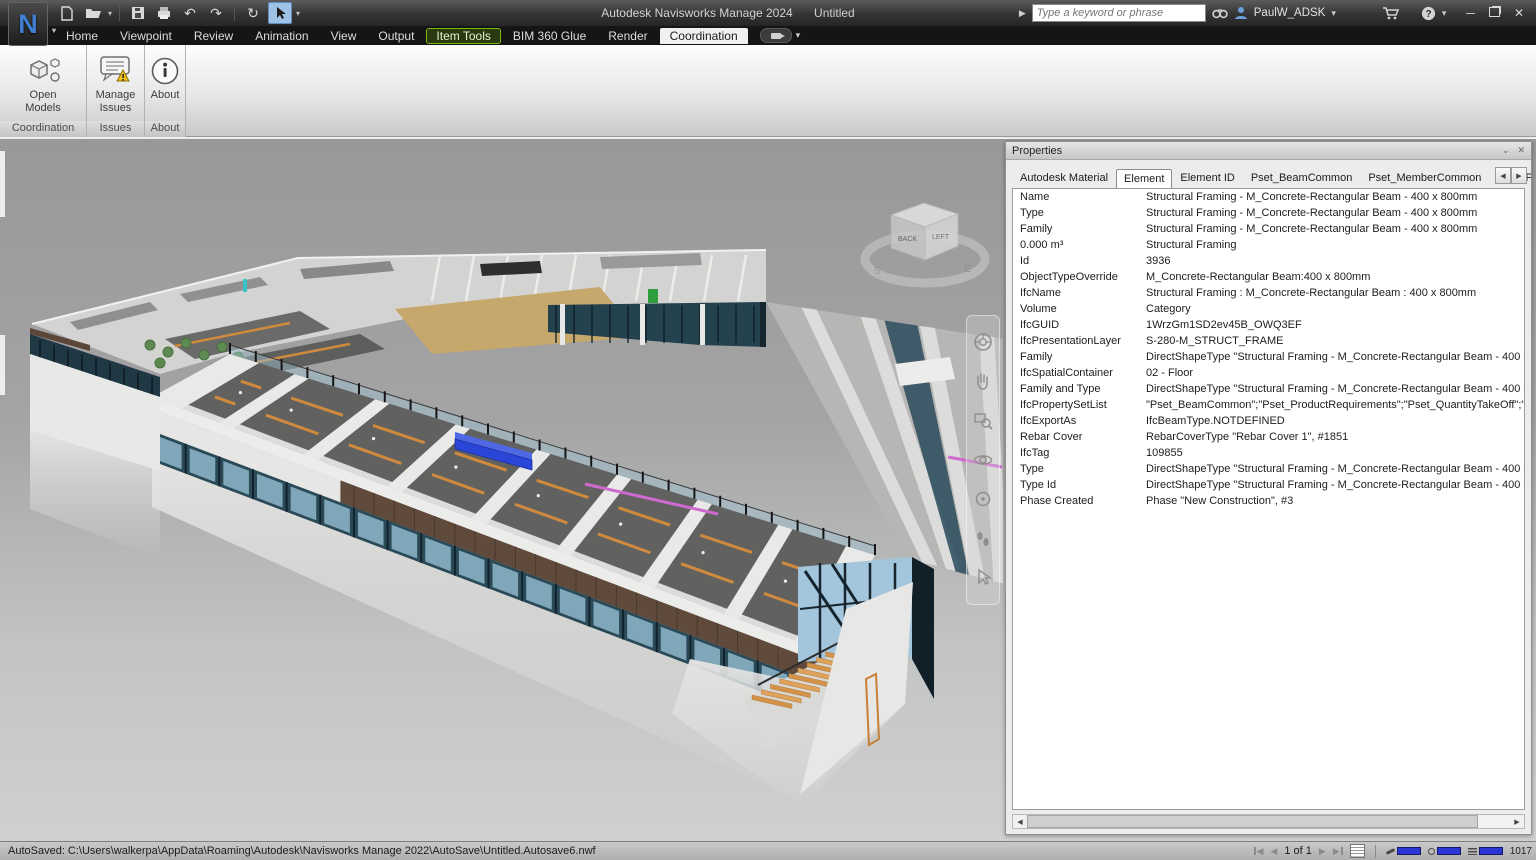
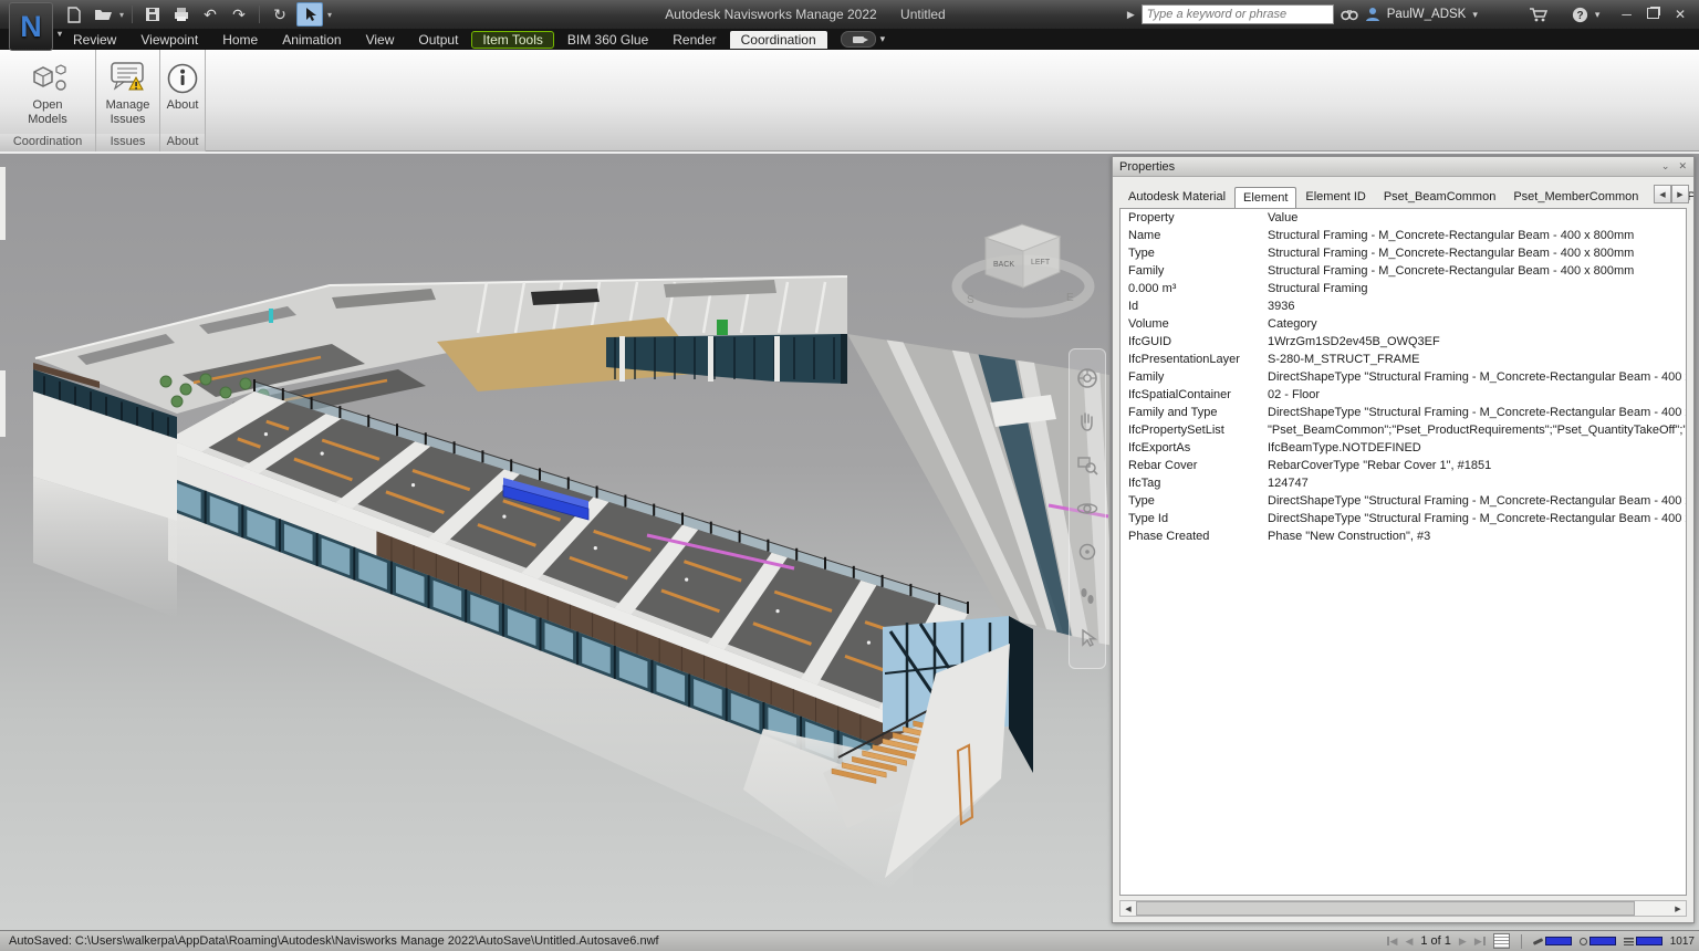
- Autodesk Navisworks Manage 2024 Untitled
+ Autodesk Navisworks Manage 2022 Untitled
  ▾
  ↶
  ↷
  ↻
  ▾
  ▶
  Type a keyword or phrase
  PaulW_ADSK
  ▾
  ?
  ▾
  ─
  ✕
  N
  ▾
- Home
+ Review
  Viewpoint
- Review
+ Home
  Animation
  View
  Output
  Item Tools
  BIM 360 Glue
  Render
  Coordination
  ▾
  Open
  Models
  Manage
  Issues
  About
  Coordination
  Issues
  About
  S
  E
  Properties
  ⌄
  ✕
  Autodesk Material
  Element
  Element ID
  Pset_BeamCommon
  Pset_MemberCommon
+ Property
+ Value
  Name
  Structural Framing - M_Concrete-Rectangular Beam - 400 x 800mm
  Type
  Structural Framing - M_Concrete-Rectangular Beam - 400 x 800mm
  Family
  Structural Framing - M_Concrete-Rectangular Beam - 400 x 800mm
  0.000 m³
  Structural Framing
  Id
  3936
- ObjectTypeOverride
- M_Concrete-Rectangular Beam:400 x 800mm
- IfcName
- Structural Framing : M_Concrete-Rectangular Beam : 400 x 800mm
  Volume
  Category
  IfcGUID
  1WrzGm1SD2ev45B_OWQ3EF
  IfcPresentationLayer
  S-280-M_STRUCT_FRAME
  Family
  DirectShapeType "Structural Framing - M_Concrete-Rectangular Beam - 400
  IfcSpatialContainer
  02 - Floor
  Family and Type
  DirectShapeType "Structural Framing - M_Concrete-Rectangular Beam - 400
  IfcPropertySetList
  "Pset_BeamCommon";"Pset_ProductRequirements";"Pset_QuantityTakeOff";"
  IfcExportAs
  IfcBeamType.NOTDEFINED
  Rebar Cover
  RebarCoverType "Rebar Cover 1", #1851
  IfcTag
- 109855
+ 124747
  Type
  DirectShapeType "Structural Framing - M_Concrete-Rectangular Beam - 400
  Type Id
  DirectShapeType "Structural Framing - M_Concrete-Rectangular Beam - 400
  Phase Created
  Phase "New Construction", #3
  AutoSaved: C:\Users\walkerpa\AppData\Roaming\Autodesk\Navisworks Manage 2022\AutoSave\Untitled.Autosave6.nwf
  ◀
  ◀
  1 of 1
  ▶
  ▶
  1017
